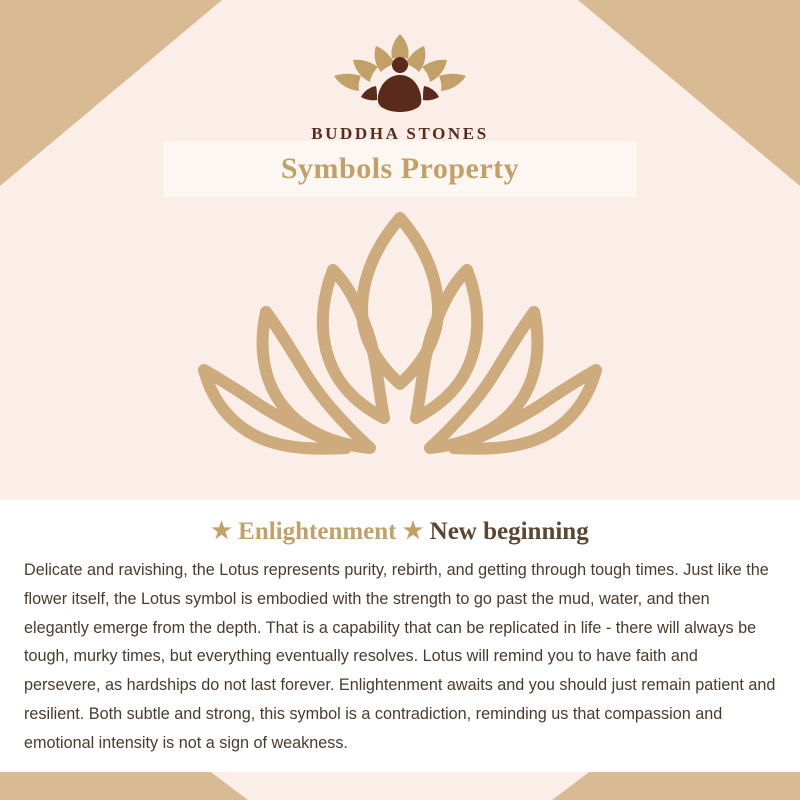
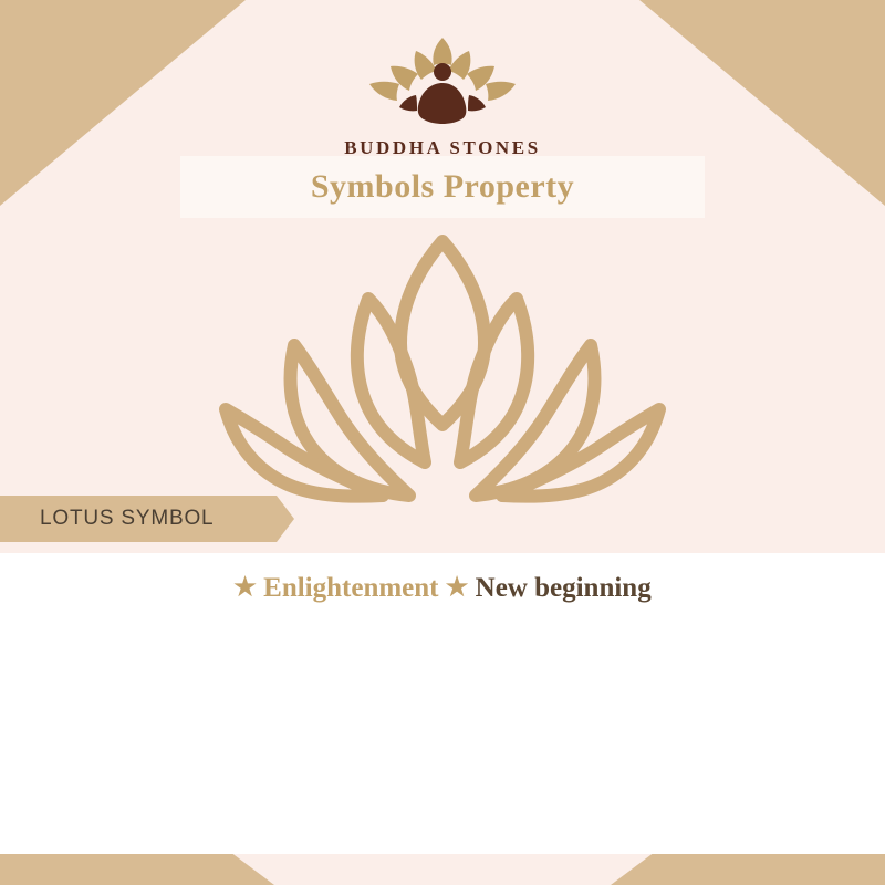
  BUDDHA STONES
  Symbols Property
+ LOTUS SYMBOL
  ★ Enlightenment ★ New beginning
- Delicate and ravishing, the Lotus represents purity, rebirth, and getting through tough times. Just like the flower itself, the Lotus symbol is embodied with the strength to go past the mud, water, and then elegantly emerge from the depth. That is a capability that can be replicated in life - there will always be tough, murky times, but everything eventually resolves. Lotus will remind you to have faith and persevere, as hardships do not last forever. Enlightenment awaits and you should just remain patient and resilient. Both subtle and strong, this symbol is a contradiction, reminding us that compassion and emotional intensity is not a sign of weakness.
